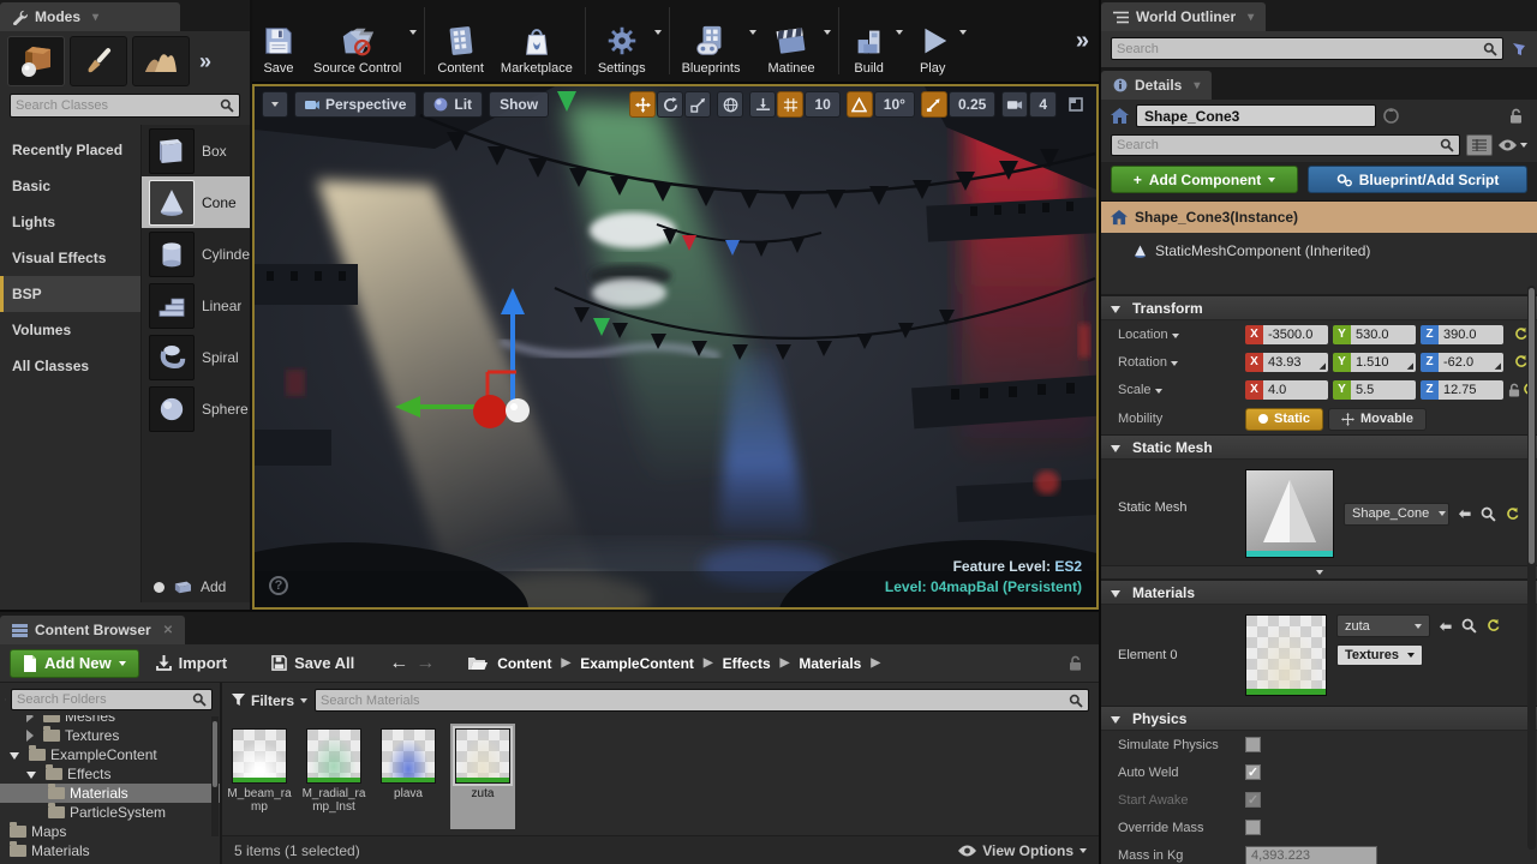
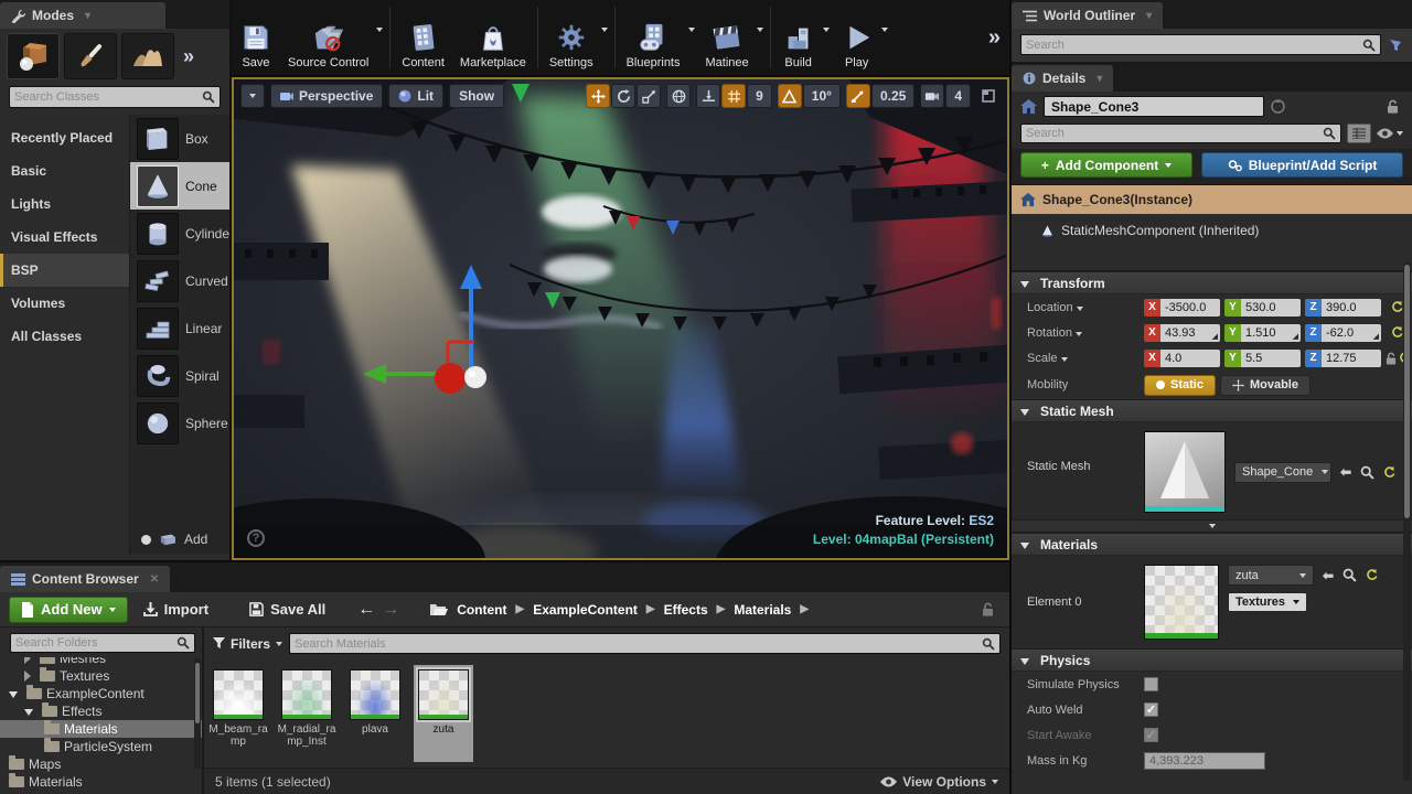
  Modes
  ▾
  »
  Search Classes
  Recently Placed
  Basic
  Lights
  Visual Effects
  BSP
  Volumes
  All Classes
  Box
  Cone
  Cylinde
+ Curved
  Linear
  Spiral
  Sphere
  Add
  Save
  Source Control
  Content
  Marketplace
  Settings
  Blueprints
  Matinee
  Build
  Play
  »
  Perspective
  Lit
  Show
- 10
+ 9
  10°
  0.25
  4
  Feature Level: ES2
  Level: 04mapBal (Persistent)
  ?
  World Outliner
  ▾
  Search
  Details
  ▾
  Shape_Cone3
  Search
  +
  Add Component
  Blueprint/Add Script
  Shape_Cone3(Instance)
  StaticMeshComponent (Inherited)
  Transform
  Location
  X
  -3500.0
  Y
  530.0
  Z
  390.0
  Rotation
  X
  43.93
  Y
  1.510
  Z
  -62.0
  Scale
  X
  4.0
  Y
  5.5
  Z
  12.75
  Mobility
  Static
  Movable
  Static Mesh
  Static Mesh
  Shape_Cone
  ⬅
  Materials
  Element 0
  zuta
  ⬅
  Textures
  Physics
  Simulate Physics
  Auto Weld
  ✓
  Start Awake
  ✓
- Override Mass
  Mass in Kg
  4,393.223
  Content Browser
  ✕
  Add New
  Import
  Save All
  ←
  →
  Content
  ▶
  ExampleContent
  ▶
  Effects
  ▶
  Materials
  ▶
  Search Folders
  Meshes
  Textures
  ExampleContent
  Effects
  Materials
  ParticleSystem
  Maps
  Materials
  Filters
  Search Materials
  M_beam_ramp
  M_radial_ramp_Inst
  plava
  zuta
  5 items (1 selected)
  View Options
